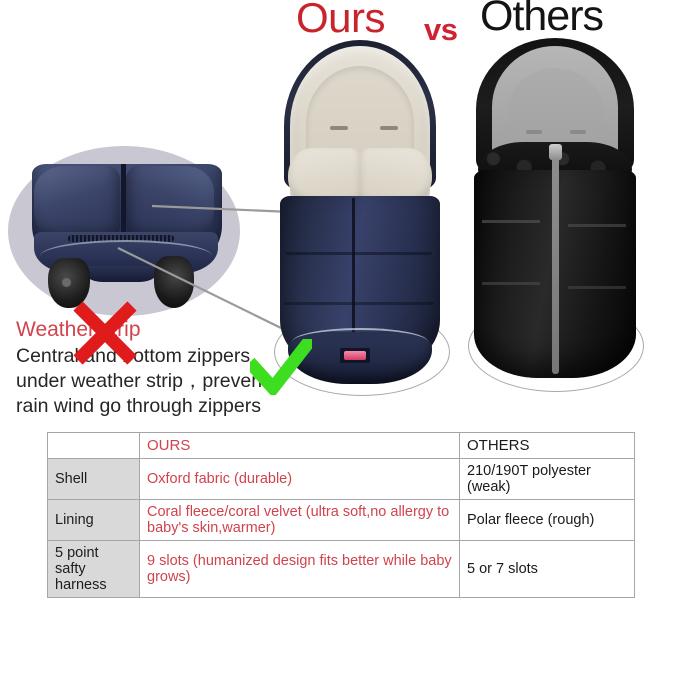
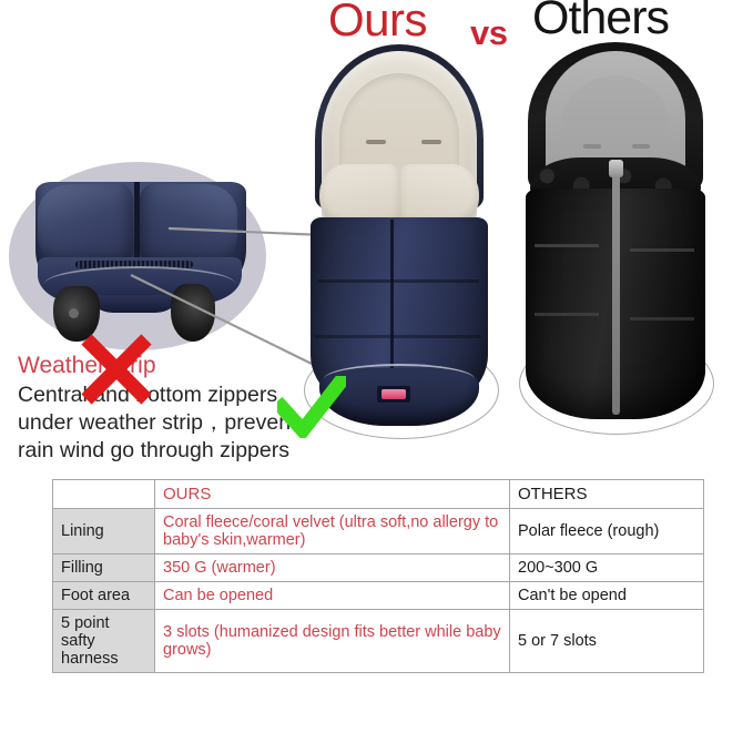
  Ours
  vs
  Others
  Weatherrip
  Centrandottom zippers under weather strip，preven rain wind go through zippers
  	OURS	OTHERS
- Shell	Oxford fabric (durable)	210/190T polyester (weak)
  Lining	Coral fleece/coral velvet (ultra soft,no allergy to baby's skin,warmer)	Polar fleece (rough)
+ Filling	350 G (warmer)	200~300 G
+ Foot area	Can be opened	Can't be opend
- 5 point safty harness	9 slots (humanized design fits better while baby grows)	5 or 7 slots
+ 5 point safty harness	3 slots (humanized design fits better while baby grows)	5 or 7 slots
